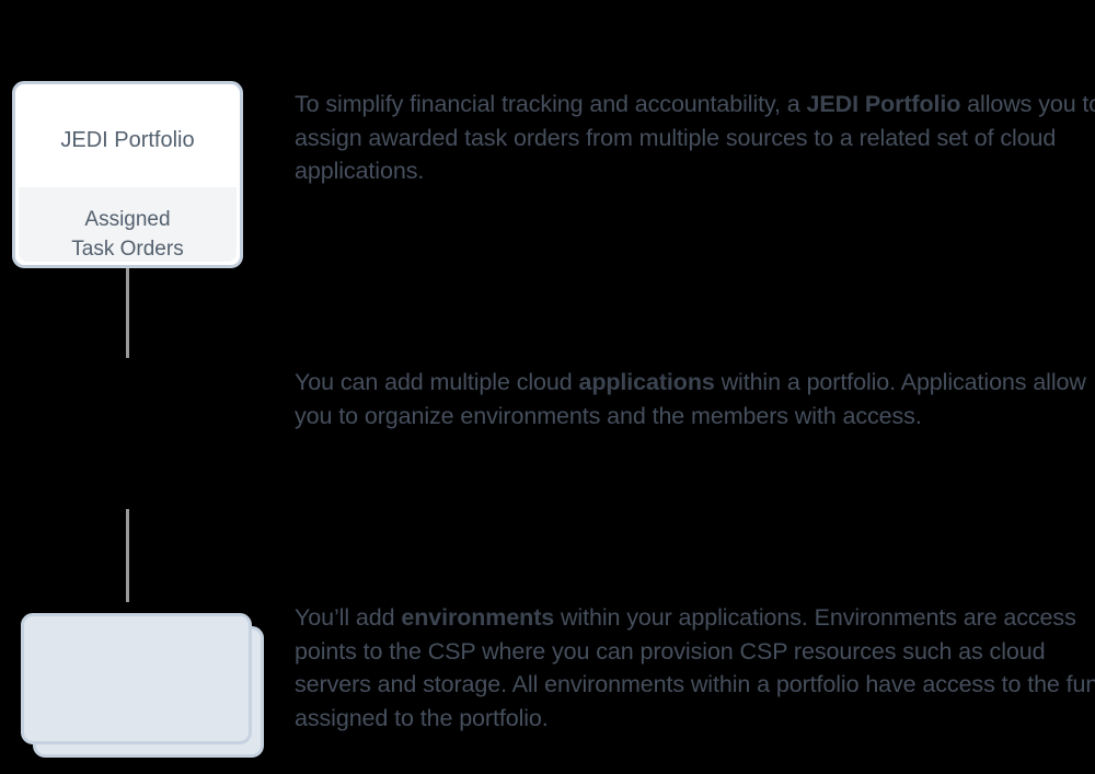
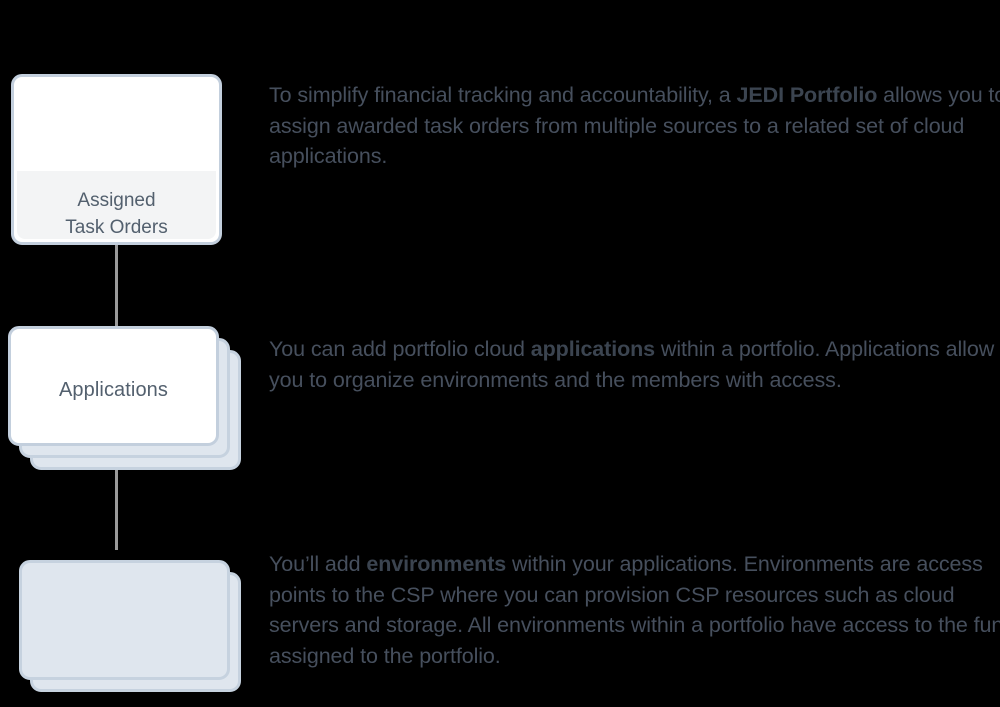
- JEDI Portfolio
  Assigned
  Task Orders
+ Applications
  To simplify financial tracking and accountability, a JEDI Portfolio allows you t assign awarded task orders from multiple sources to a related set of cloud applications.
- You can add multiple cloud applications within a portfolio. Applications allow you to organize environments and the members with access.
+ You can add portfolio cloud applications within a portfolio. Applications allow you to organize environments and the members with access.
  You’ll add environments within your applications. Environments are access points to the CSP where you can provision CSP resources such as cloud servers and storage. All environments within a portfolio have access to the fun assigned to the portfolio.
